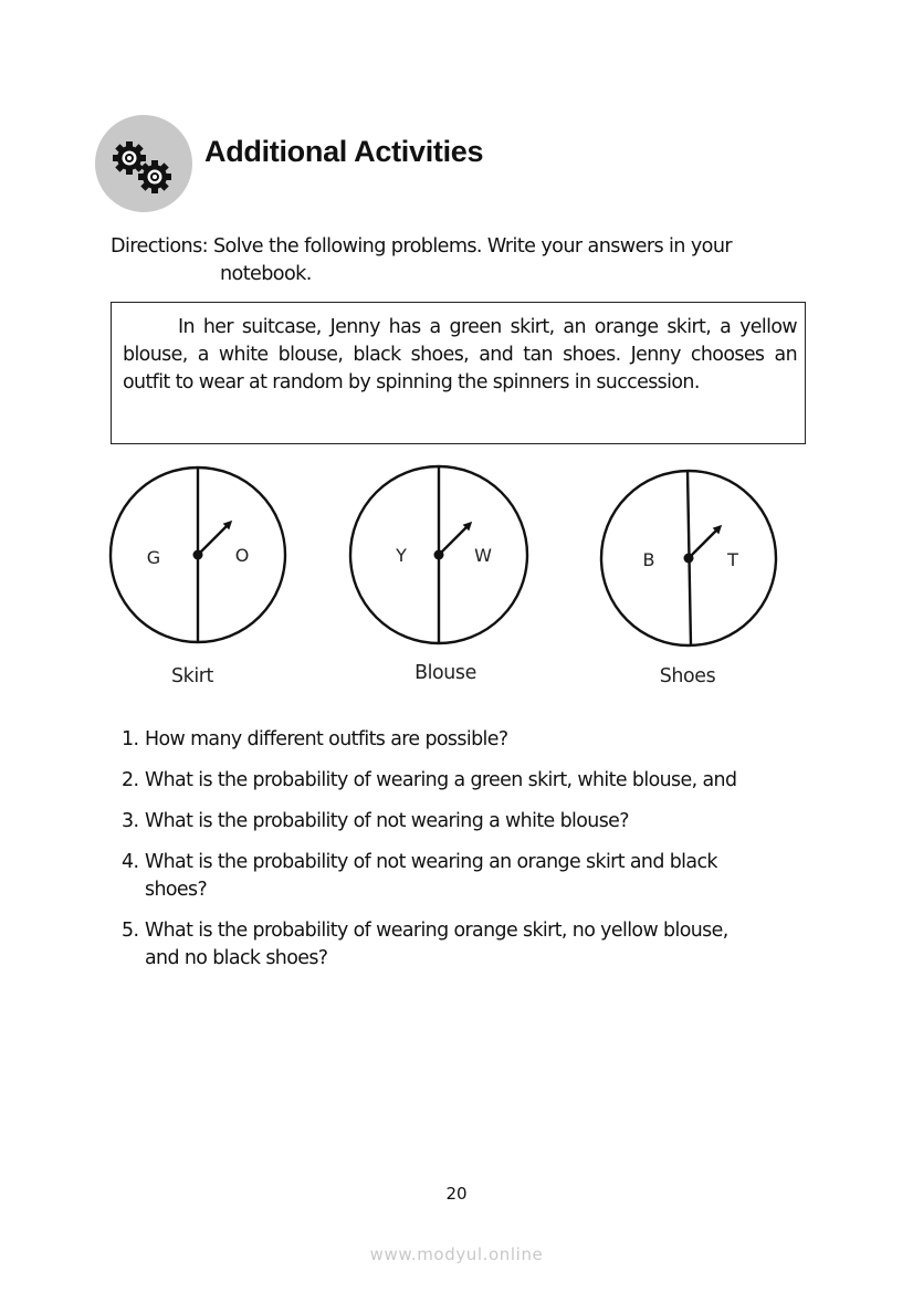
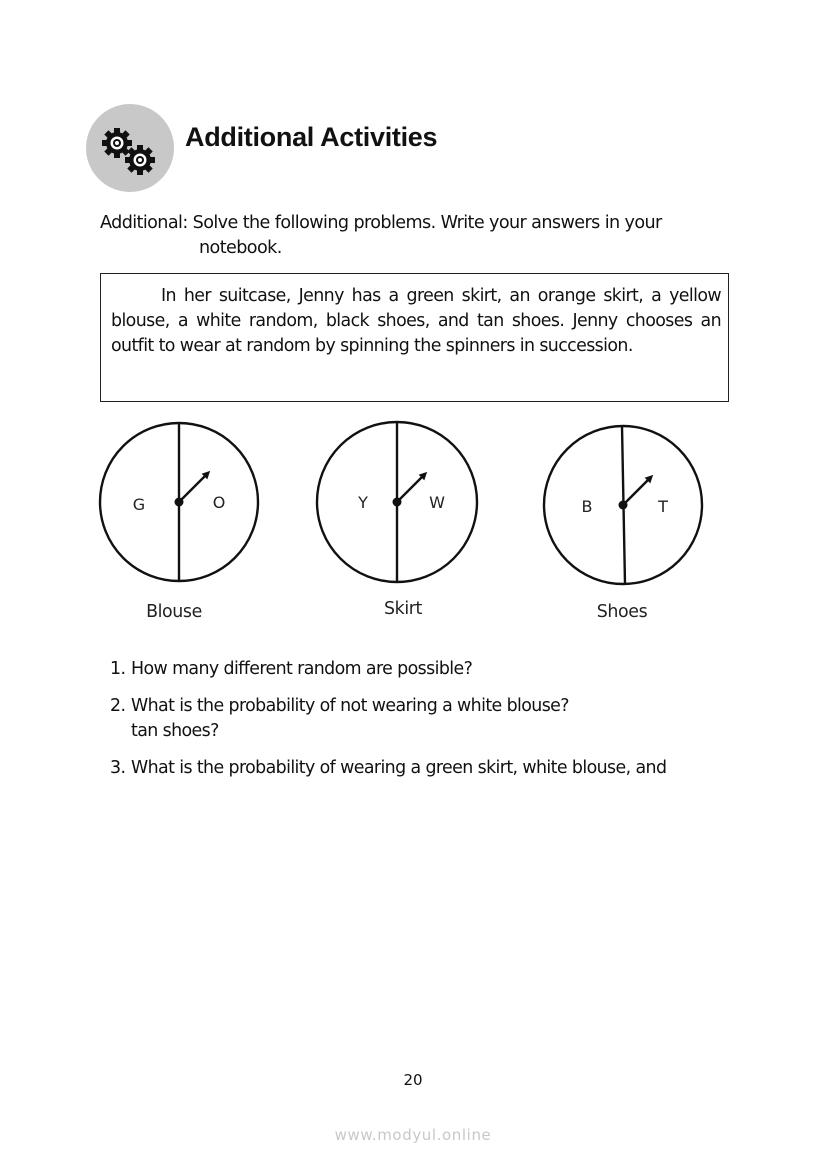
  Additional Activities
- Directions: Solve the following problems. Write your answers in your
+ Additional: Solve the following problems. Write your answers in your
  notebook.
- In her suitcase, Jenny has a green skirt, an orange skirt, a yellow blouse, a white blouse, black shoes, and tan shoes. Jenny chooses an outfit to wear at random by spinning the spinners in succession.
+ In her suitcase, Jenny has a green skirt, an orange skirt, a yellow blouse, a white random, black shoes, and tan shoes. Jenny chooses an outfit to wear at random by spinning the spinners in succession.
  G
  O
- Skirt
+ Blouse
  Y
  W
- Blouse
+ Skirt
  B
  T
  Shoes
- 1. How many different outfits are possible?
+ 1. How many different random are possible?
- 2. What is the probability of wearing a green skirt, white blouse, and
+ 2. What is the probability of not wearing a white blouse?
+ tan shoes?
- 3. What is the probability of not wearing a white blouse?
+ 3. What is the probability of wearing a green skirt, white blouse, and
- 4. What is the probability of not wearing an orange skirt and black
- shoes?
- 5. What is the probability of wearing orange skirt, no yellow blouse,
- and no black shoes?
  20
  www.modyul.online
